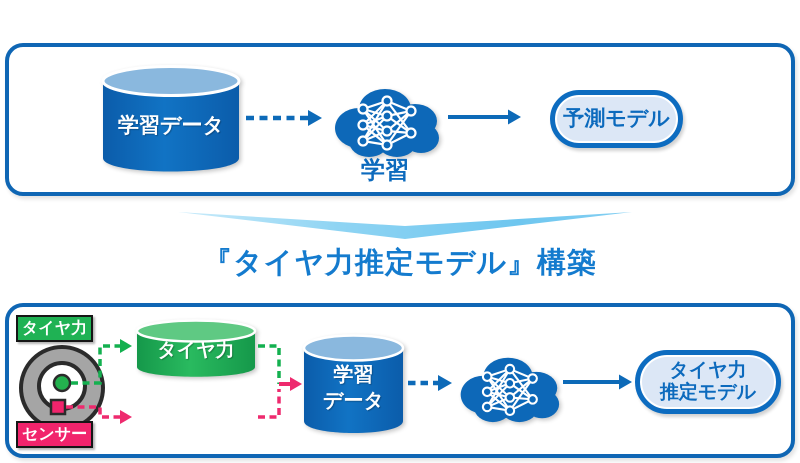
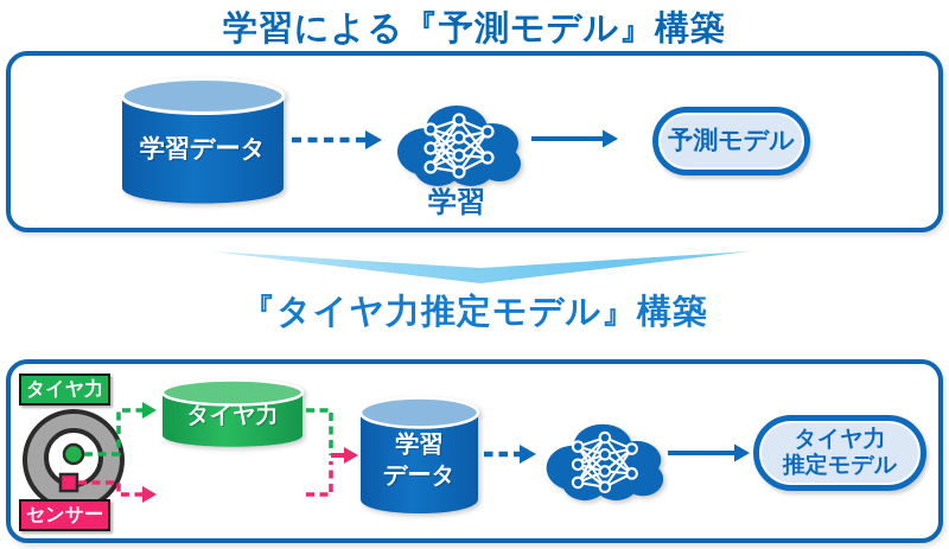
+ 学習による『予測モデル』構築
  学習データ
  学習
  予測モデル
  『タイヤ力推定モデル』構築
  タイヤ力
  センサー
  タイヤ力
  学習
  データ
  タイヤ力
  推定モデル
